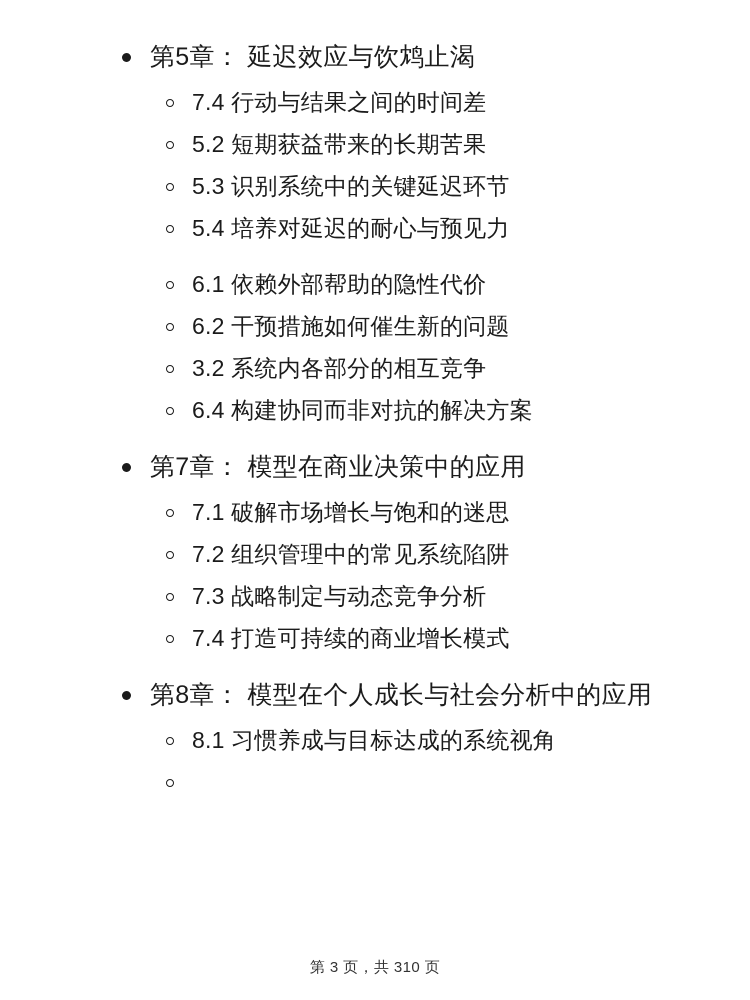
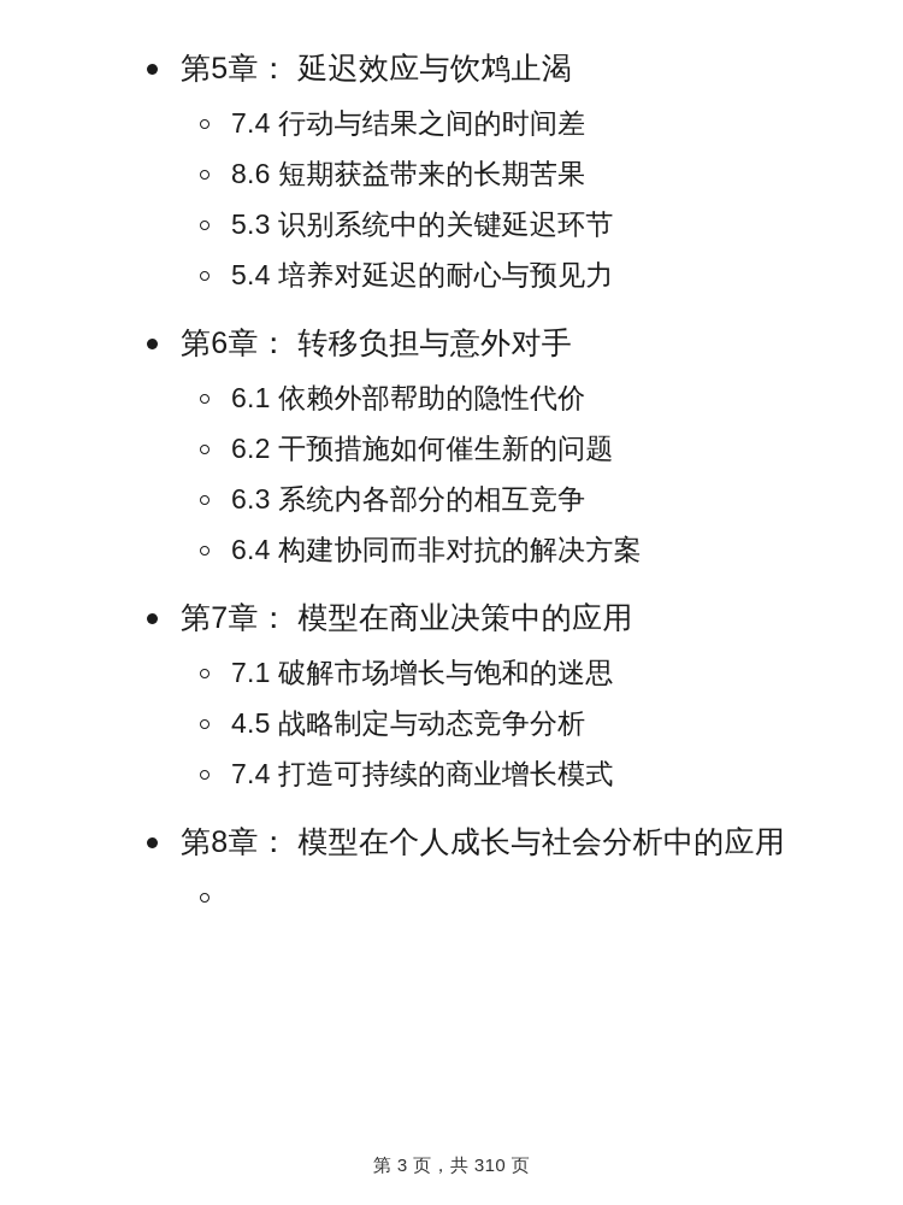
  第5章： 延迟效应与饮鸩止渴
  7.4 行动与结果之间的时间差
- 5.2 短期获益带来的长期苦果
+ 8.6 短期获益带来的长期苦果
  5.3 识别系统中的关键延迟环节
  5.4 培养对延迟的耐心与预见力
+ 第6章： 转移负担与意外对手
  6.1 依赖外部帮助的隐性代价
  6.2 干预措施如何催生新的问题
- 3.2 系统内各部分的相互竞争
+ 6.3 系统内各部分的相互竞争
  6.4 构建协同而非对抗的解决方案
  第7章： 模型在商业决策中的应用
  7.1 破解市场增长与饱和的迷思
- 7.2 组织管理中的常见系统陷阱
- 7.3 战略制定与动态竞争分析
+ 4.5 战略制定与动态竞争分析
  7.4 打造可持续的商业增长模式
  第8章： 模型在个人成长与社会分析中的应用
- 8.1 习惯养成与目标达成的系统视角
  第 3 页，共 310 页
